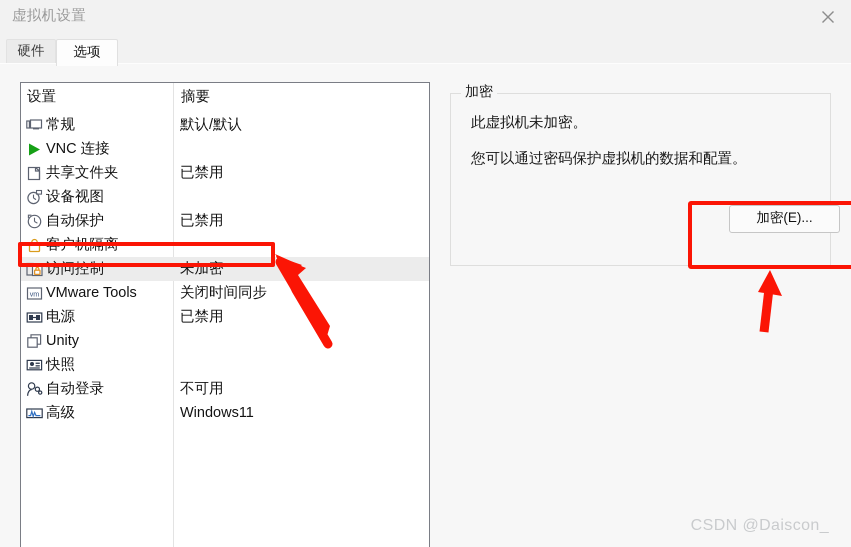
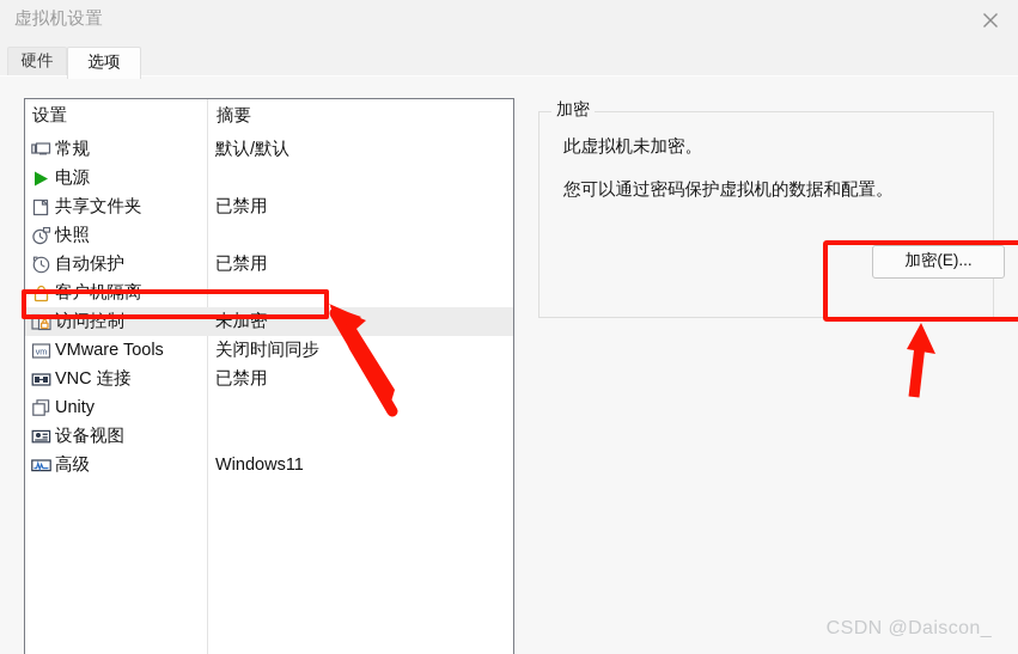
  虚拟机设置
  硬件
  选项
  设置
  摘要
  常规
  默认/默认
- VNC 连接
+ 电源
  共享文件夹
  已禁用
- 设备视图
+ 快照
  自动保护
  已禁用
  客户机隔离
  访问控制
  未加密
  vm
  VMware Tools
  关闭时间同步
- 电源
+ VNC 连接
  已禁用
  Unity
- 快照
+ 设备视图
- 自动登录
- 不可用
  高级
  Windows11
  加密
  此虚拟机未加密。
  您可以通过密码保护虚拟机的数据和配置。
  加密(E)...
  CSDN @Daiscon_
